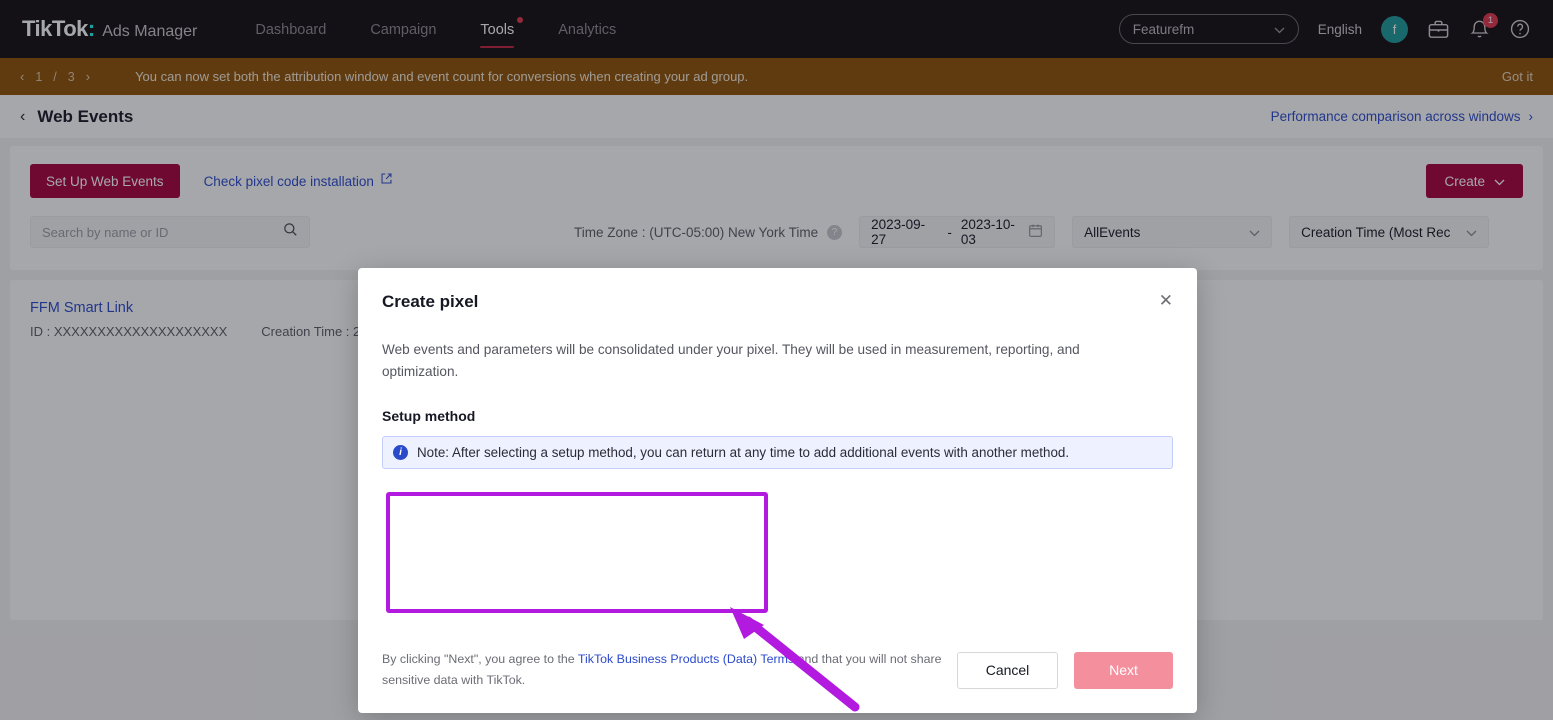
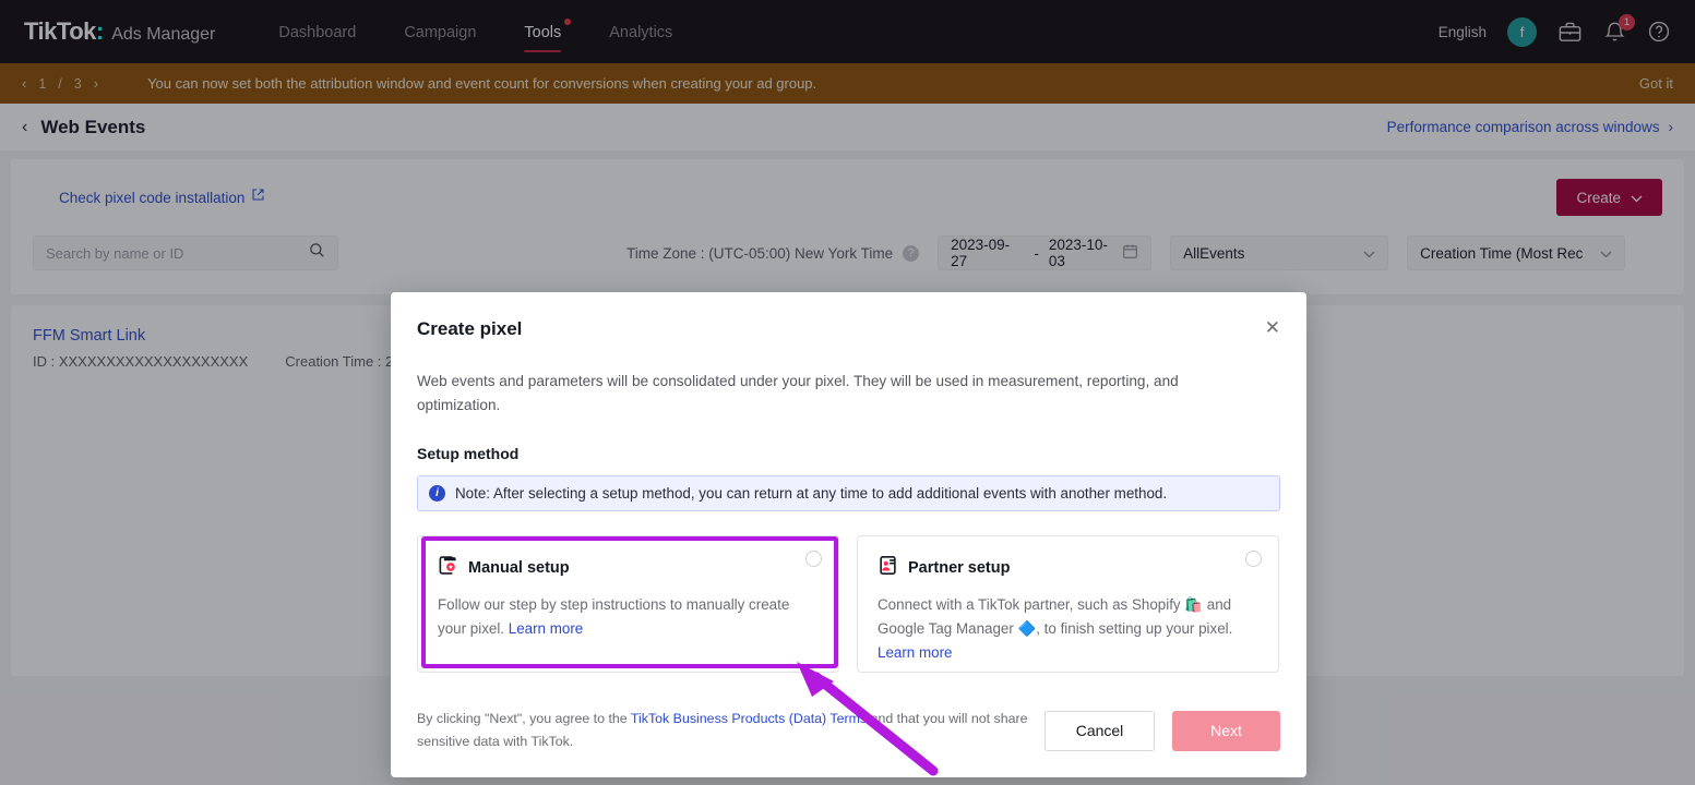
  TikTok
  :
  Ads Manager
  Dashboard
  Campaign
  Tools
  Analytics
- Featurefm
  English
  f
  1
  ‹
  1
  /
  3
  ›
  You can now set both the attribution window and event count for conversions when creating your ad group.
  Got it
  ‹
  Web Events
  Performance comparison across windows
  ›
- Set Up Web Events
  Check pixel code installation
  Create
  Search by name or ID
  Time Zone : (UTC-05:00) New York Time
  ?
  2023-09-27
  -
  2023-10-03
  AllEvents
  Creation Time (Most Rec
  FFM Smart Link
  ID : XXXXXXXXXXXXXXXXXXXX
  Creation Time : 2
  Create pixel
  ✕
  Web events and parameters will be consolidated under your pixel. They will be used in measurement, reporting, and optimization.
  Setup method
  i
  Note: After selecting a setup method, you can return at any time to add additional events with another method.
+ Manual setup
+ Follow our step by step instructions to manually create your pixel. Learn more
+ Partner setup
+ Connect with a TikTok partner, such as Shopify 🛍️ and Google Tag Manager 🔷, to finish setting up your pixel.
+ Learn more
  By clicking "Next", you agree to the TikTok Business Products (Data) Term nd that you will not share sensitive data with TikTok.
  Cancel
  Next
